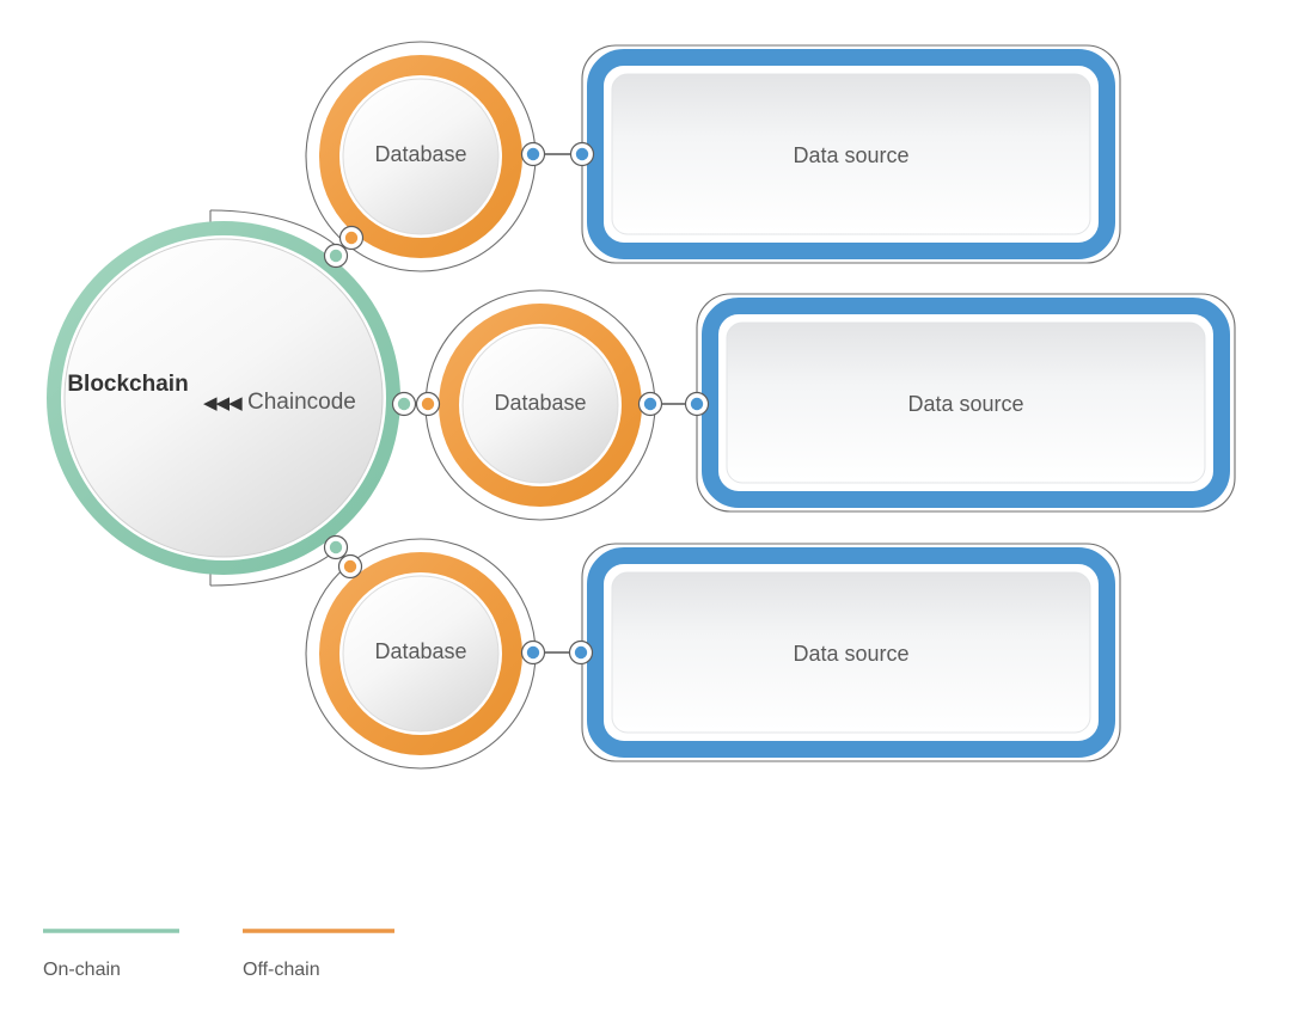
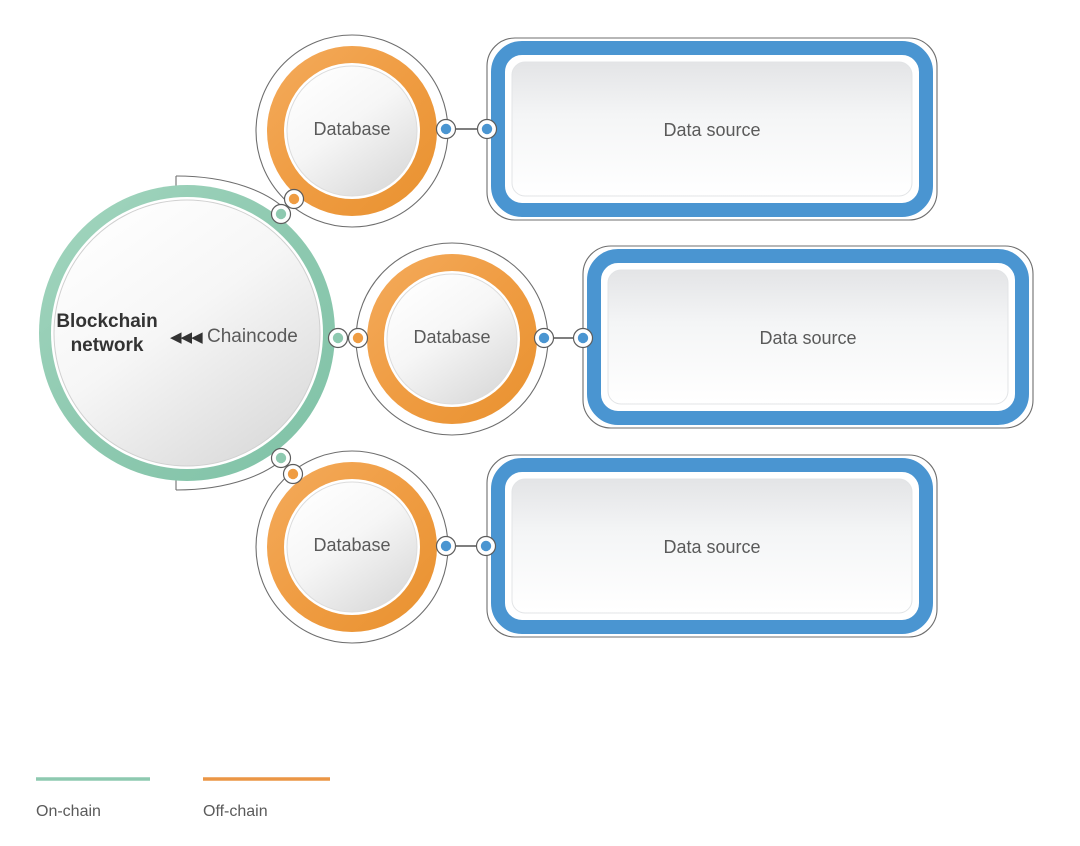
  Blockchain
+ network
  ◀◀◀
  Chaincode
  Database
  Database
  Database
  Data source
  Data source
  Data source
  On-chain
  Off-chain
